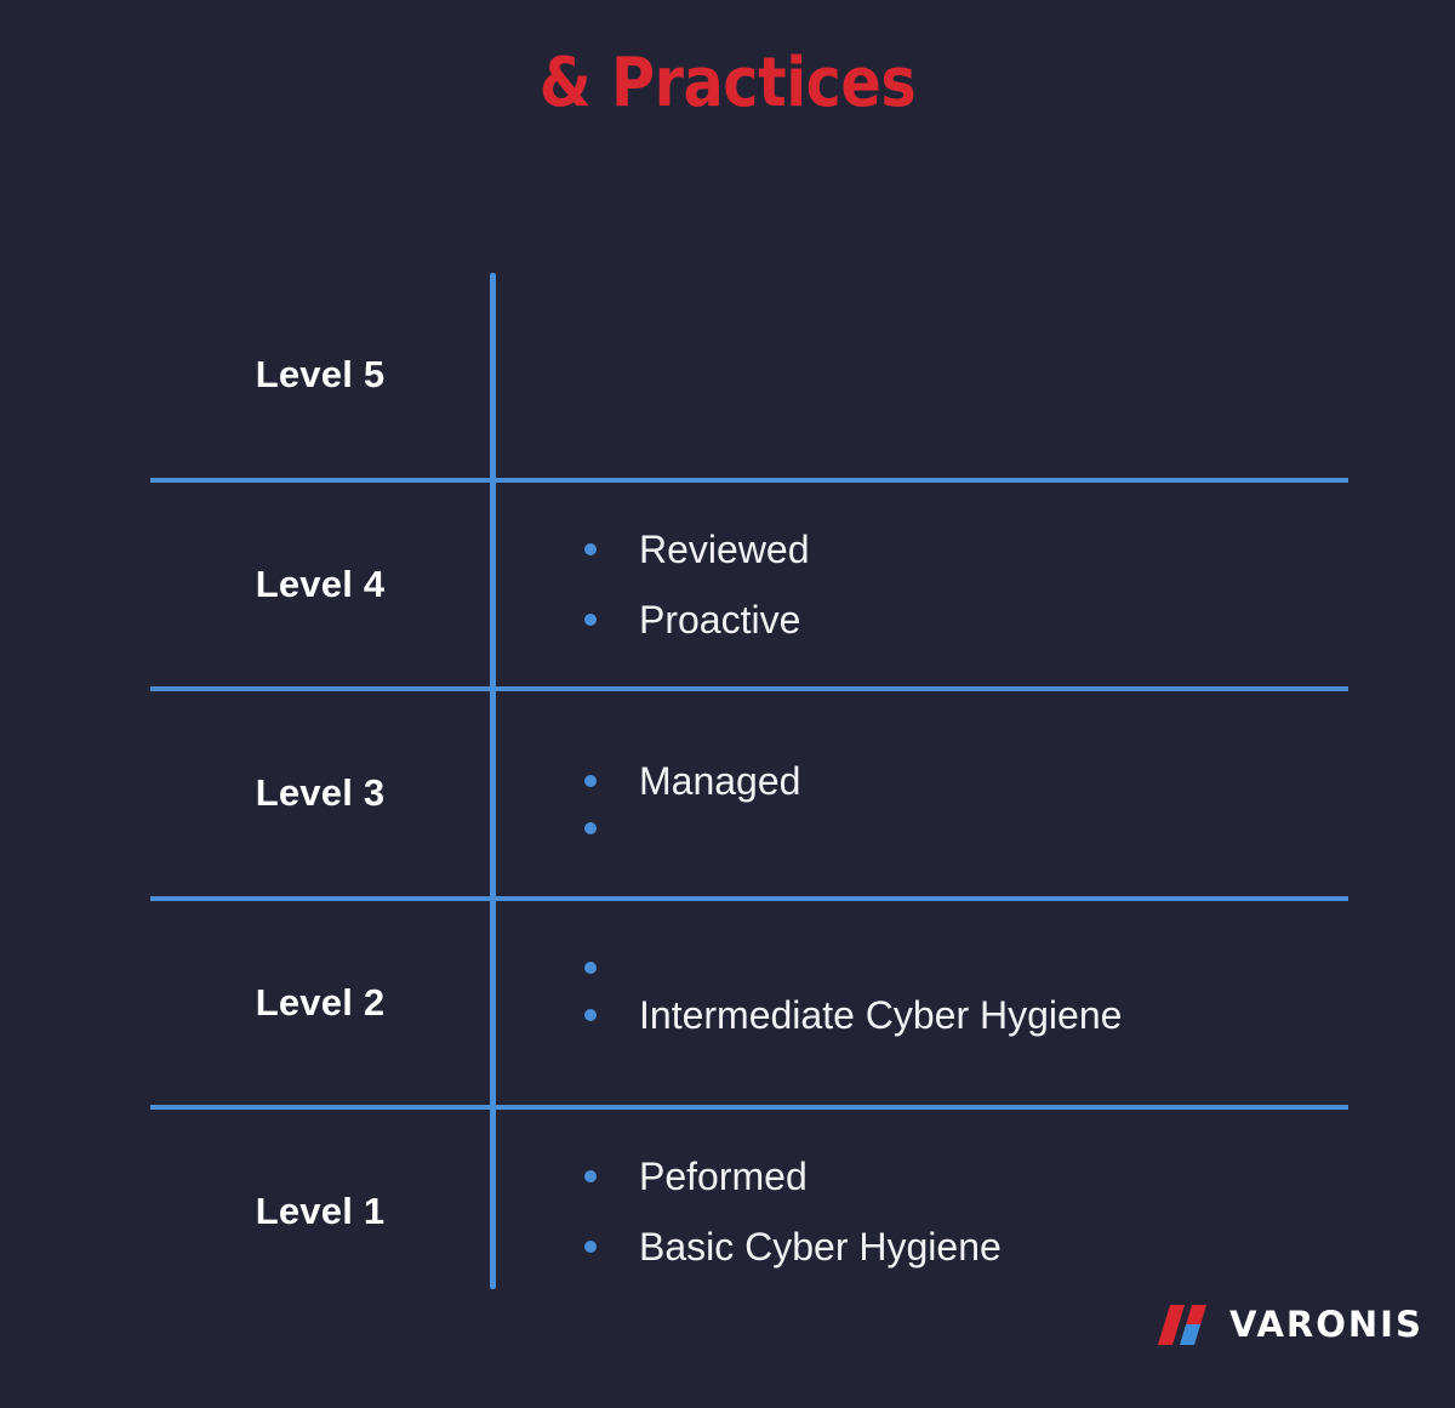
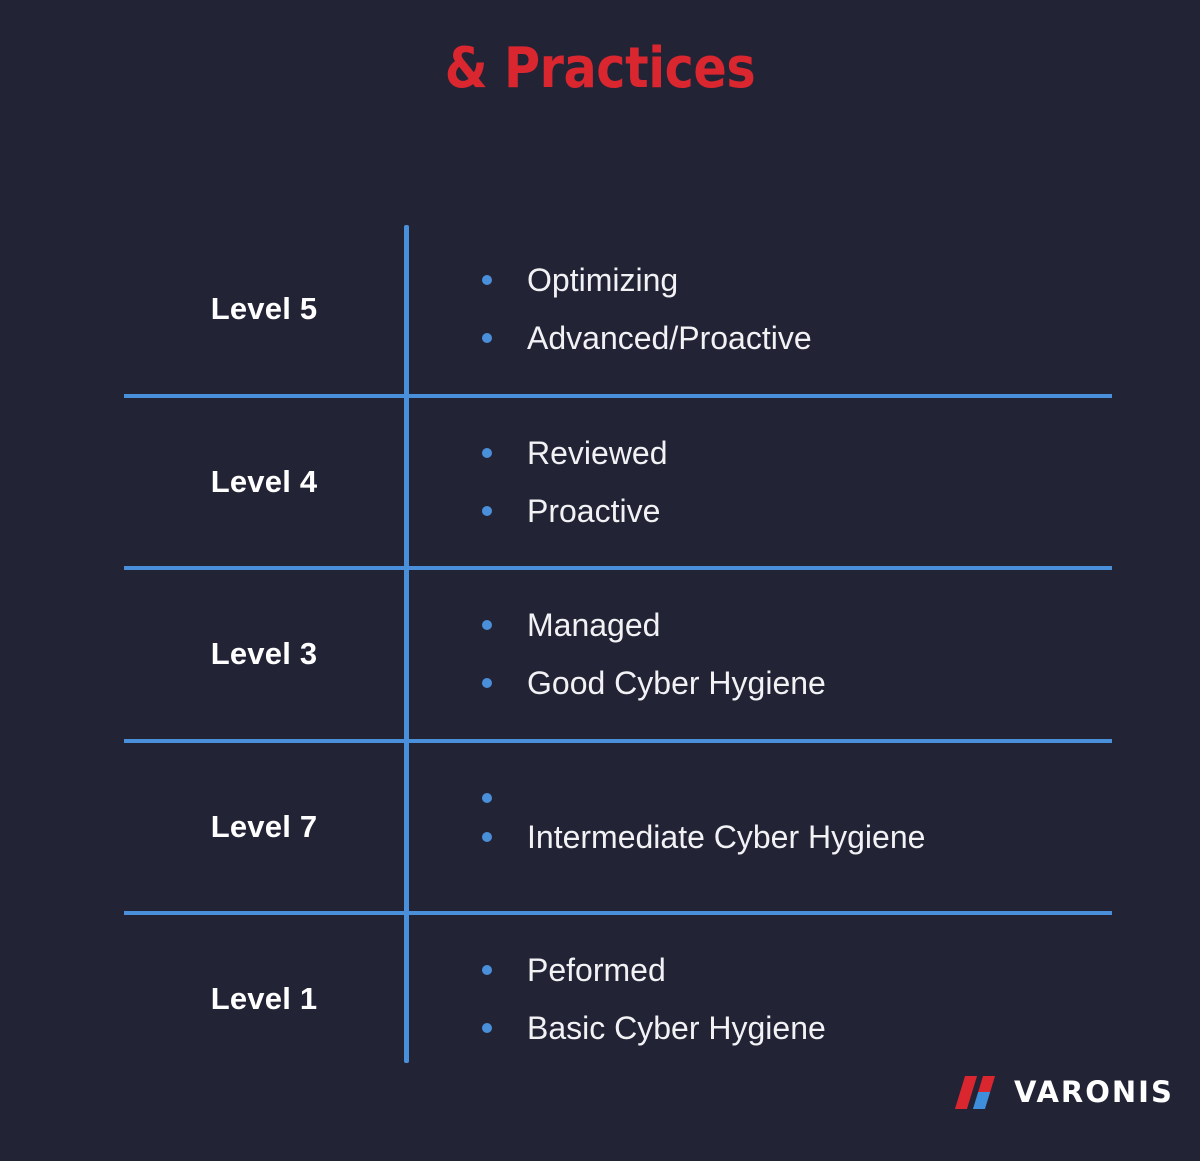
  & Practices
  Level 5
+ Optimizing
+ Advanced/Proactive
  Level 4
  Reviewed
  Proactive
  Level 3
  Managed
+ Good Cyber Hygiene
- Level 2
+ Level 7
  Intermediate Cyber Hygiene
  Level 1
  Peformed
  Basic Cyber Hygiene
  VARONIS
